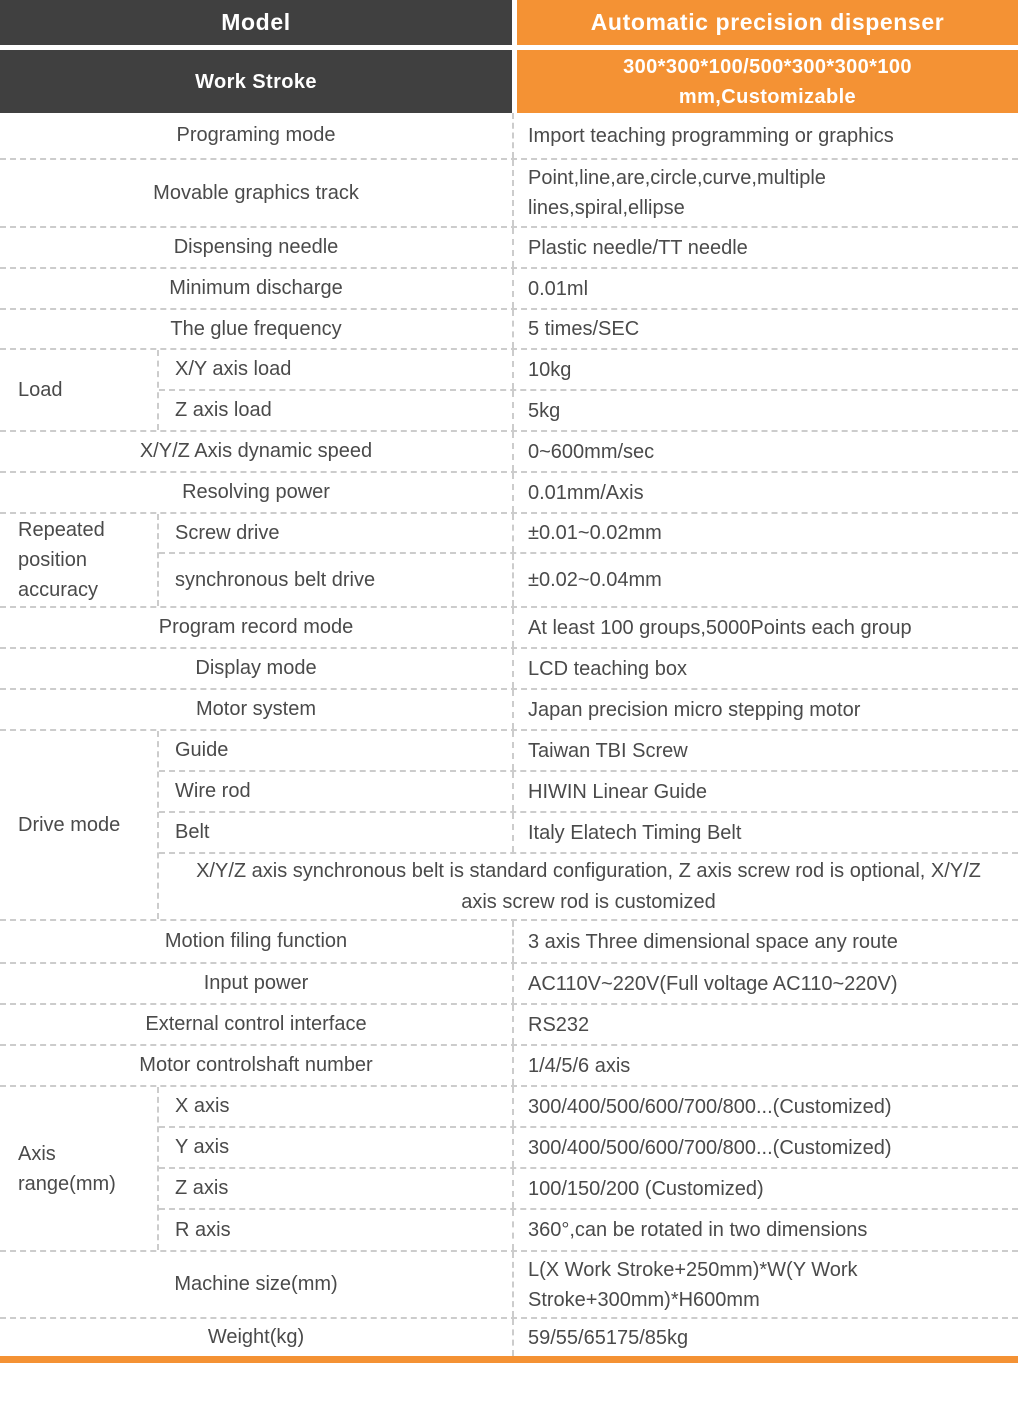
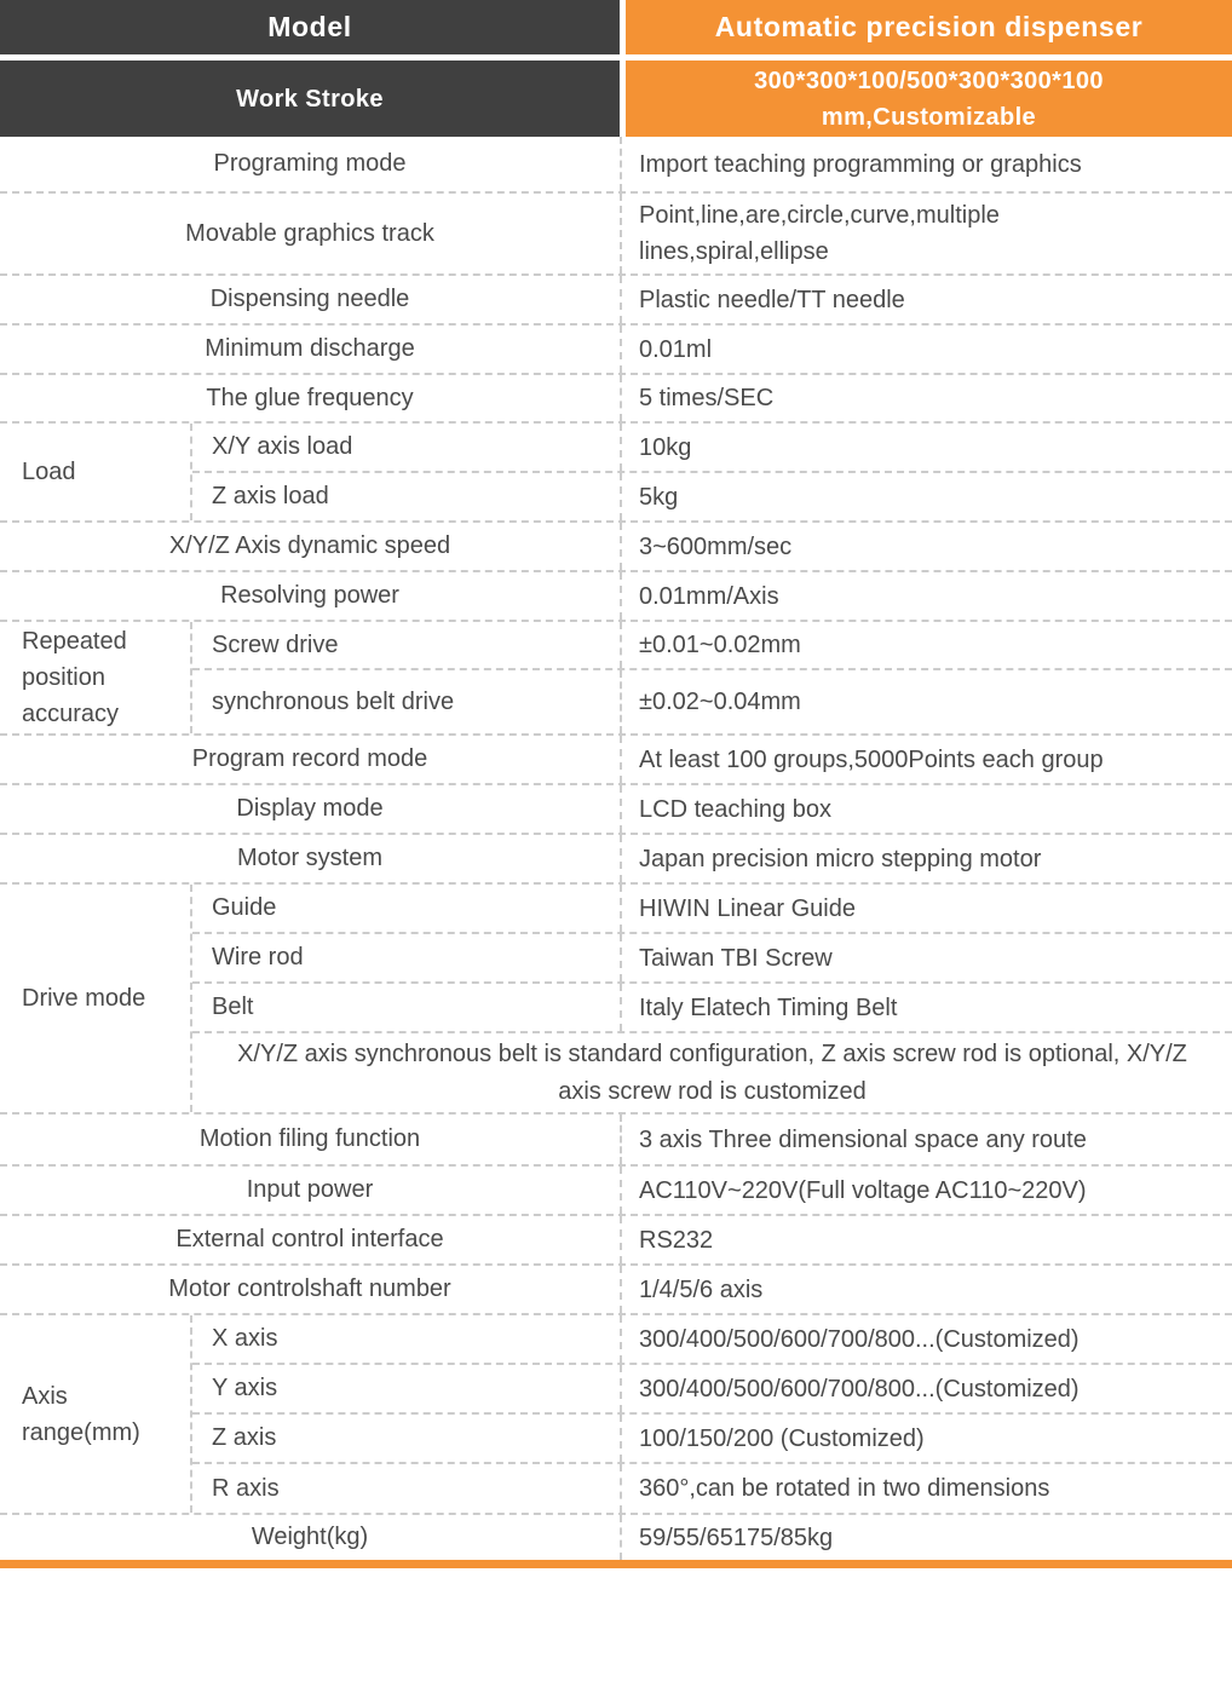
  Model
  Automatic precision dispenser
  Work Stroke
  300*300*100/500*300*300*100 mm,Customizable
  Programing mode
  Import teaching programming or graphics
  Movable graphics track
  Point,line,are,circle,curve,multiple lines,spiral,ellipse
  Dispensing needle
  Plastic needle/TT needle
  Minimum discharge
  0.01ml
  The glue frequency
  5 times/SEC
  Load
  X/Y axis load
  10kg
  Z axis load
  5kg
  X/Y/Z Axis dynamic speed
- 0~600mm/sec
+ 3~600mm/sec
  Resolving power
  0.01mm/Axis
  Repeated position accuracy
  Screw drive
  ±0.01~0.02mm
  synchronous belt drive
  ±0.02~0.04mm
  Program record mode
  At least 100 groups,5000Points each group
  Display mode
  LCD teaching box
  Motor system
  Japan precision micro stepping motor
  Drive mode
  Guide
- Taiwan TBI Screw
+ HIWIN Linear Guide
  Wire rod
- HIWIN Linear Guide
+ Taiwan TBI Screw
  Belt
  Italy Elatech Timing Belt
  X/Y/Z axis synchronous belt is standard configuration, Z axis screw rod is optional, X/Y/Z axis screw rod is customized
  Motion filing function
  3 axis Three dimensional space any route
  Input power
  AC110V~220V(Full voltage AC110~220V)
  External control interface
  RS232
  Motor controlshaft number
  1/4/5/6 axis
  Axis range(mm)
  X axis
  300/400/500/600/700/800...(Customized)
  Y axis
  300/400/500/600/700/800...(Customized)
  Z axis
  100/150/200 (Customized)
  R axis
  360°,can be rotated in two dimensions
- Machine size(mm)
- L(X Work Stroke+250mm)*W(Y Work Stroke+300mm)*H600mm
  Weight(kg)
  59/55/65175/85kg
